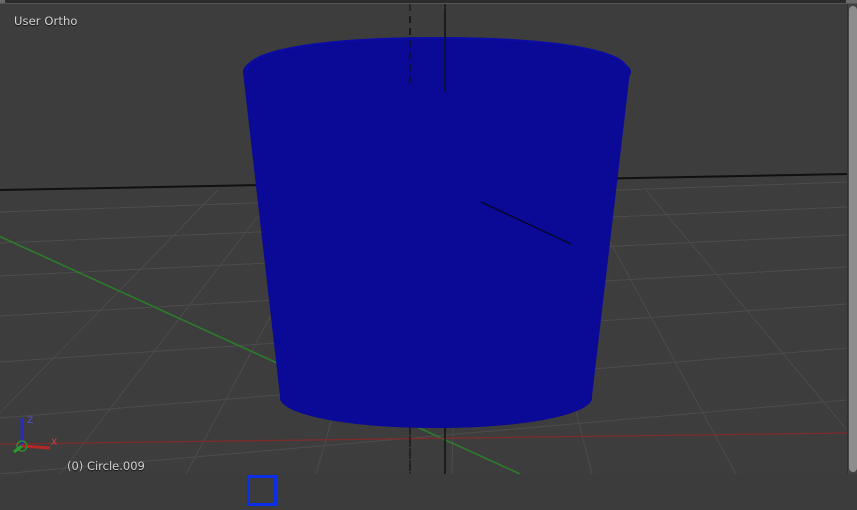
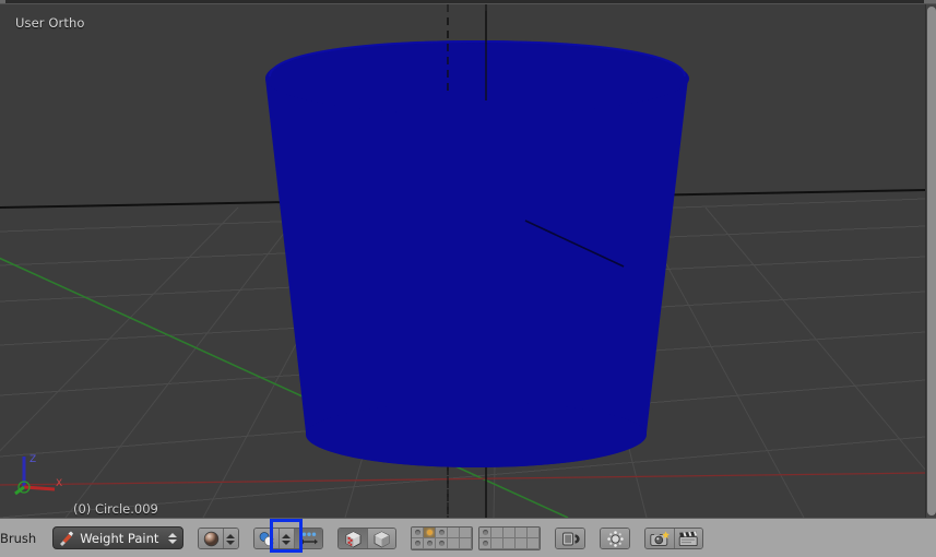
  Z
  X
  User Ortho
  (0) Circle.009
+ Brush
+ Weight Paint
